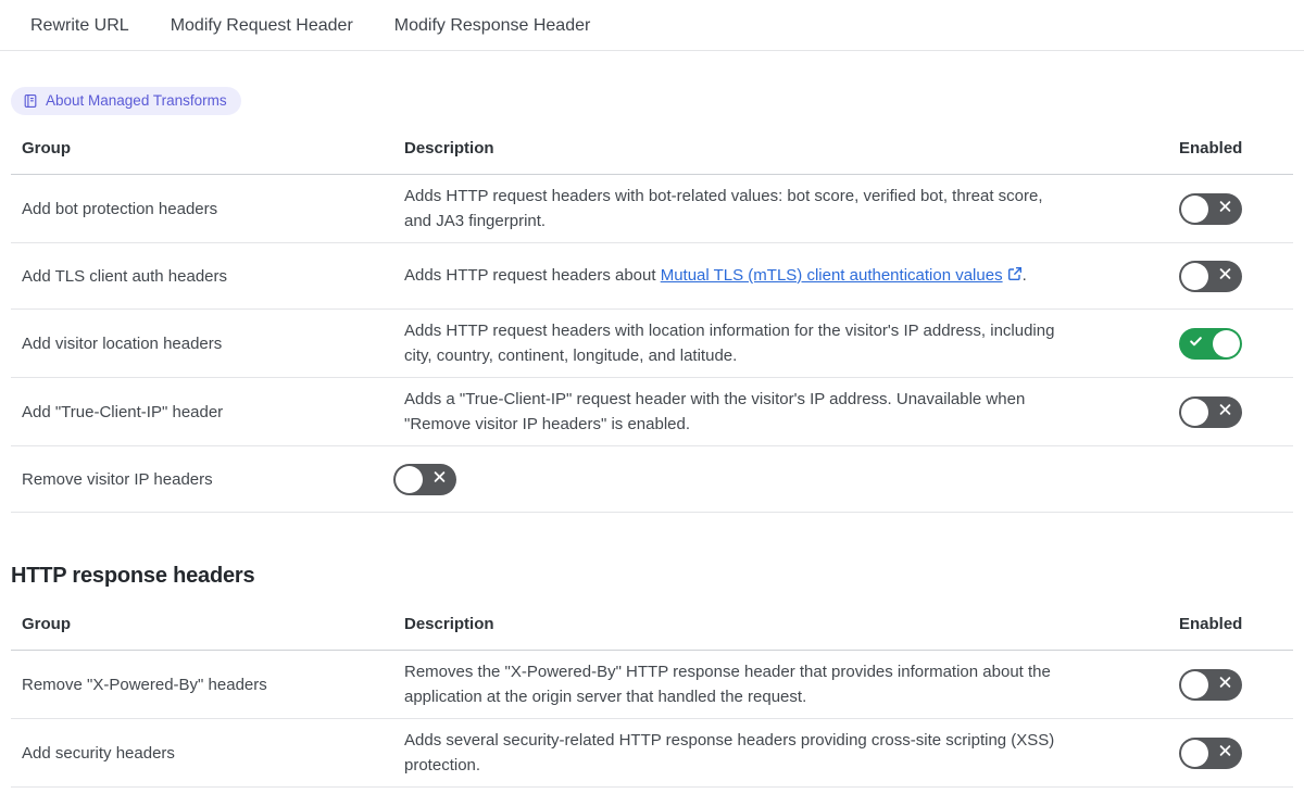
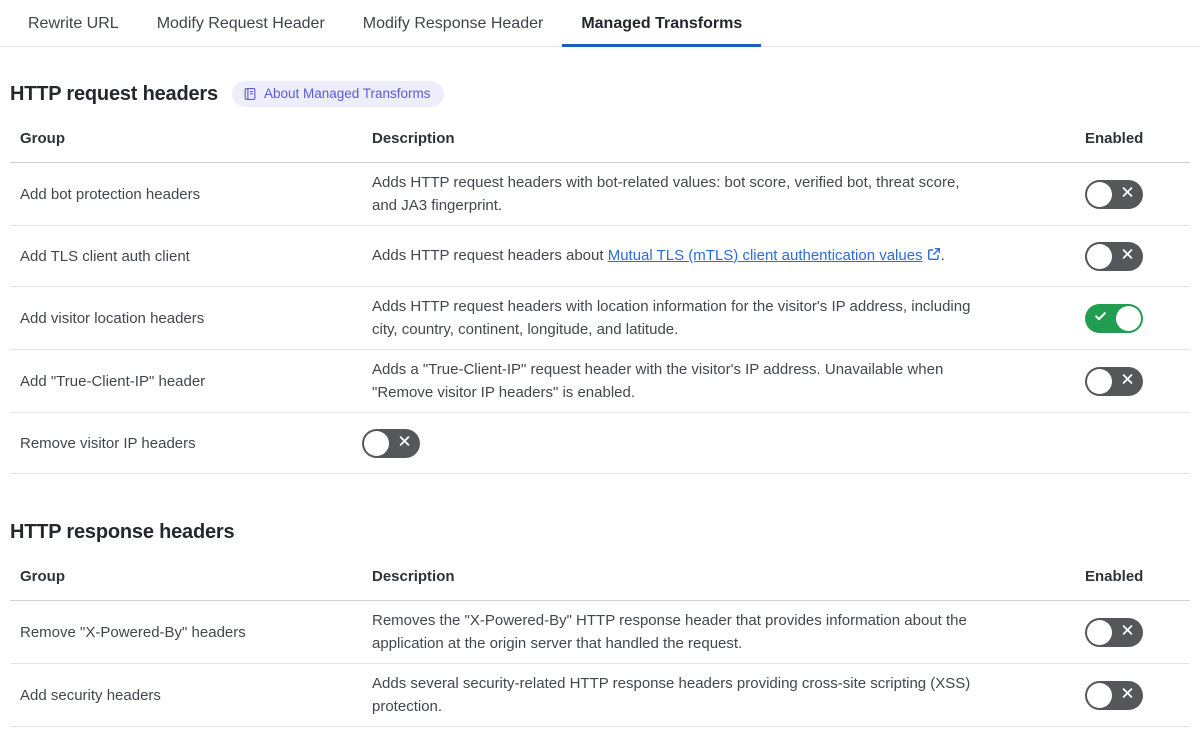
  Rewrite URL
  Modify Request Header
  Modify Response Header
+ Managed Transforms
+ HTTP request headers
  About Managed Transforms
  Group
  Description
  Enabled
  Add bot protection headers
  Adds HTTP request headers with bot-related values: bot score, verified bot, threat score,
  and JA3 fingerprint.
- Add TLS client auth headers
+ Add TLS client auth client
  Adds HTTP request headers about Mutual TLS (mTLS) client authentication values .
  Add visitor location headers
  Adds HTTP request headers with location information for the visitor's IP address, including
  city, country, continent, longitude, and latitude.
  Add "True-Client-IP" header
  Adds a "True-Client-IP" request header with the visitor's IP address. Unavailable when
  "Remove visitor IP headers" is enabled.
  Remove visitor IP headers
  HTTP response headers
  Group
  Description
  Enabled
  Remove "X-Powered-By" headers
  Removes the "X-Powered-By" HTTP response header that provides information about the
  application at the origin server that handled the request.
  Add security headers
  Adds several security-related HTTP response headers providing cross-site scripting (XSS)
  protection.
